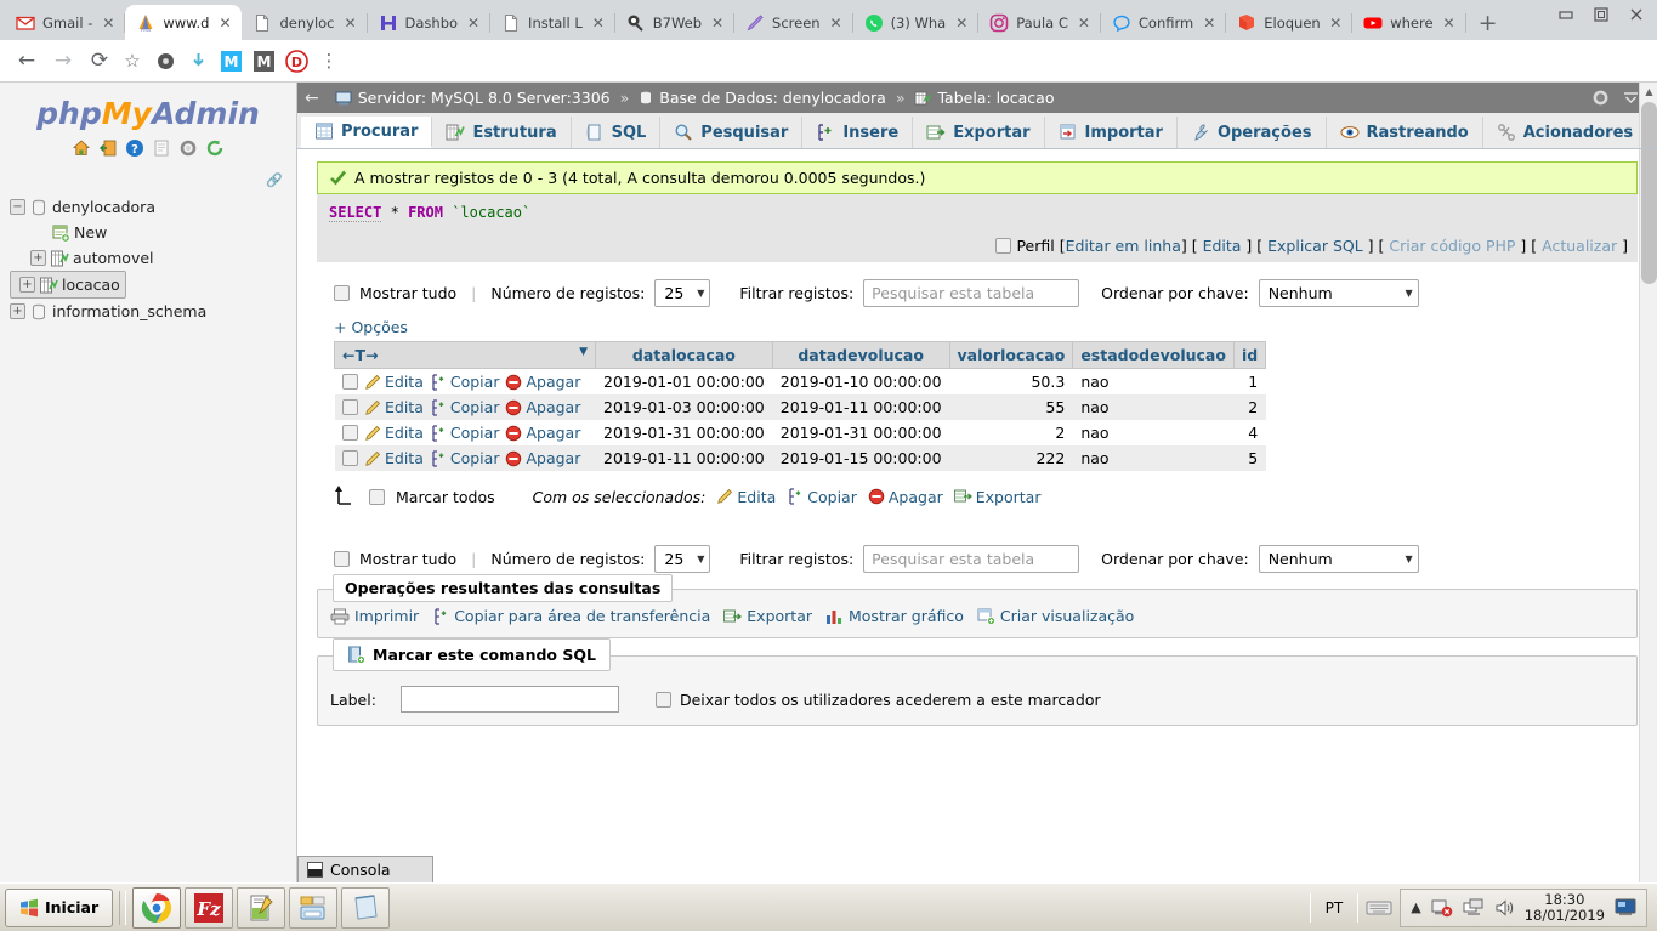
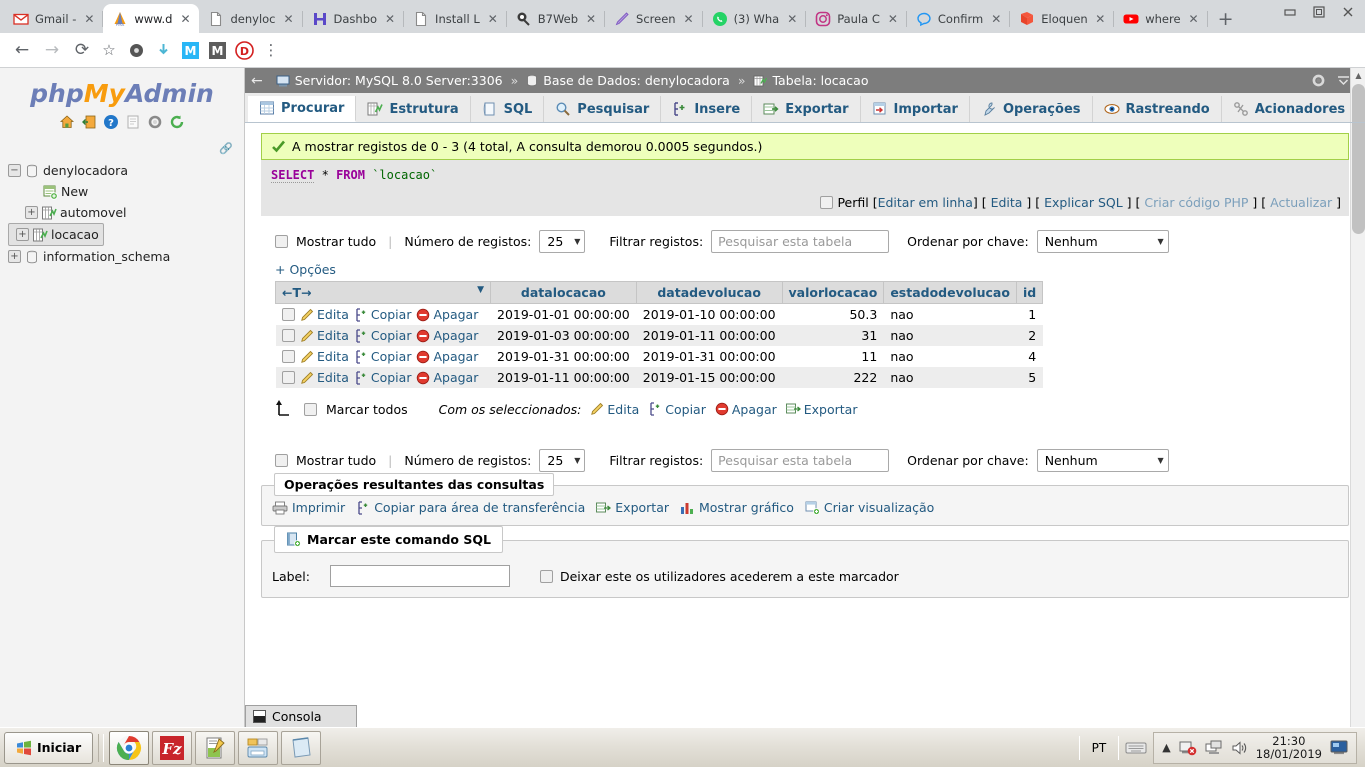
  Gmail -
  ✕
  www.d
  ✕
  denyloc
  ✕
  Dashbo
  ✕
  Install L
  ✕
  B7Web
  ✕
  Screen
  ✕
  (3) Wha
  ✕
  Paula C
  ✕
  Confirm
  ✕
  Eloquen
  ✕
  where
  ✕
  +
  ←
  →
  ⟳
  ☆
  M
  M
  D
  ⋮
  phpMyAdmin
  ?
  🔗
  −
  denylocadora
  New
  +
  automovel
  +
  locacao
  +
  information_schema
  ←
  Servidor: MySQL 8.0 Server:3306
  »
  Base de Dados: denylocadora
  »
  Tabela: locacao
  Procurar
  Estrutura
  SQL
  Pesquisar
  Insere
  Exportar
  Importar
  Operações
  Rastreando
  Acionadores
  A mostrar registos de 0 - 3 (4 total, A consulta demorou 0.0005 segundos.)
  SELECT * FROM `locacao`
  Perfil [Editar em linha] [ Edita ] [ Explicar SQL ] [ Criar código PHP ] [ Actualizar ]
  Mostrar tudo
  |
  Número de registos:
  25
  ▼
  Filtrar registos:
  Pesquisar esta tabela
  Ordenar por chave:
  Nenhum
  ▼
  + Opções
  ←T→ ▼	datalocacao	datadevolucao	valorlocacao	estadodevolucao	id
  Edita Copiar Apagar	2019-01-01 00:00:00	2019-01-10 00:00:00	50.3	nao	1
- Edita Copiar Apagar	2019-01-03 00:00:00	2019-01-11 00:00:00	55	nao	2
+ Edita Copiar Apagar	2019-01-03 00:00:00	2019-01-11 00:00:00	31	nao	2
- Edita Copiar Apagar	2019-01-31 00:00:00	2019-01-31 00:00:00	2	nao	4
+ Edita Copiar Apagar	2019-01-31 00:00:00	2019-01-31 00:00:00	11	nao	4
  Edita Copiar Apagar	2019-01-11 00:00:00	2019-01-15 00:00:00	222	nao	5
  Marcar todos
  Com os seleccionados:
  Edita
  Copiar
  Apagar
  Exportar
  Mostrar tudo
  |
  Número de registos:
  25
  ▼
  Filtrar registos:
  Pesquisar esta tabela
  Ordenar por chave:
  Nenhum
  ▼
  Operações resultantes das consultas
  Imprimir
  Copiar para área de transferência
  Exportar
  Mostrar gráfico
  Criar visualização
  Marcar este comando SQL
  Label:
- Deixar todos os utilizadores acederem a este marcador
+ Deixar este os utilizadores acederem a este marcador
  Consola
  ▲
  Iniciar
  Fz
  PT
  ▲
- 18:30
+ 21:30
  18/01/2019
